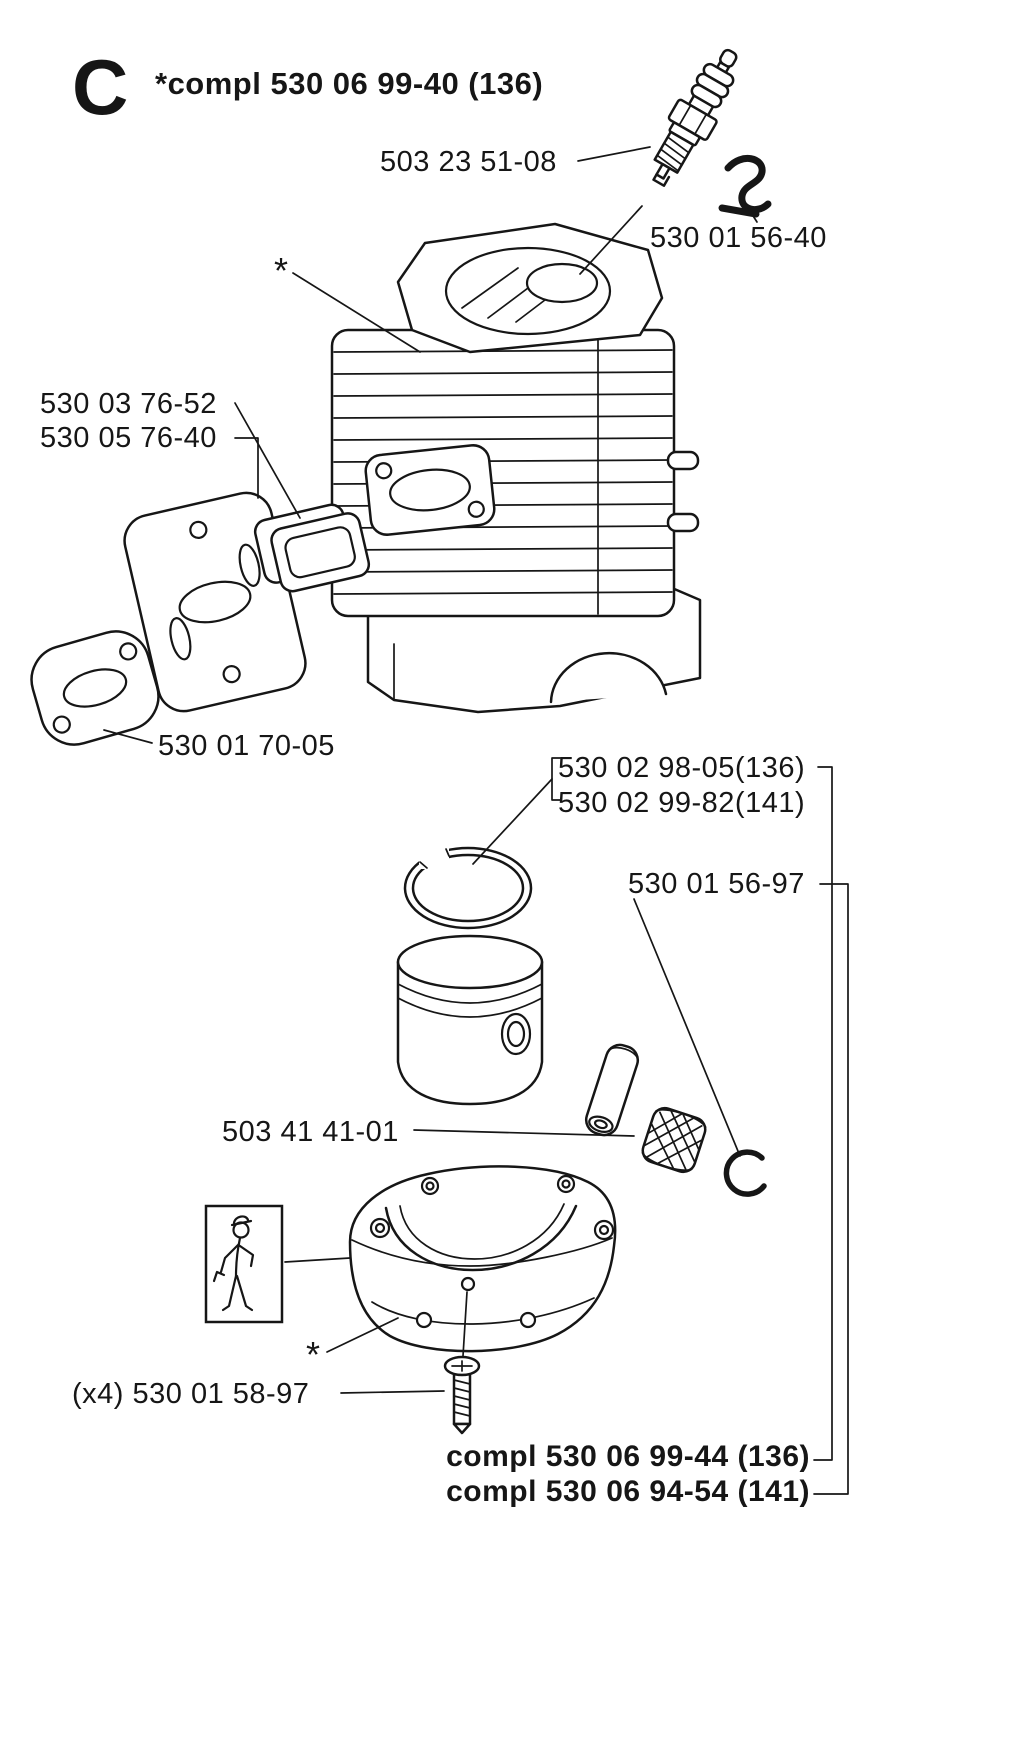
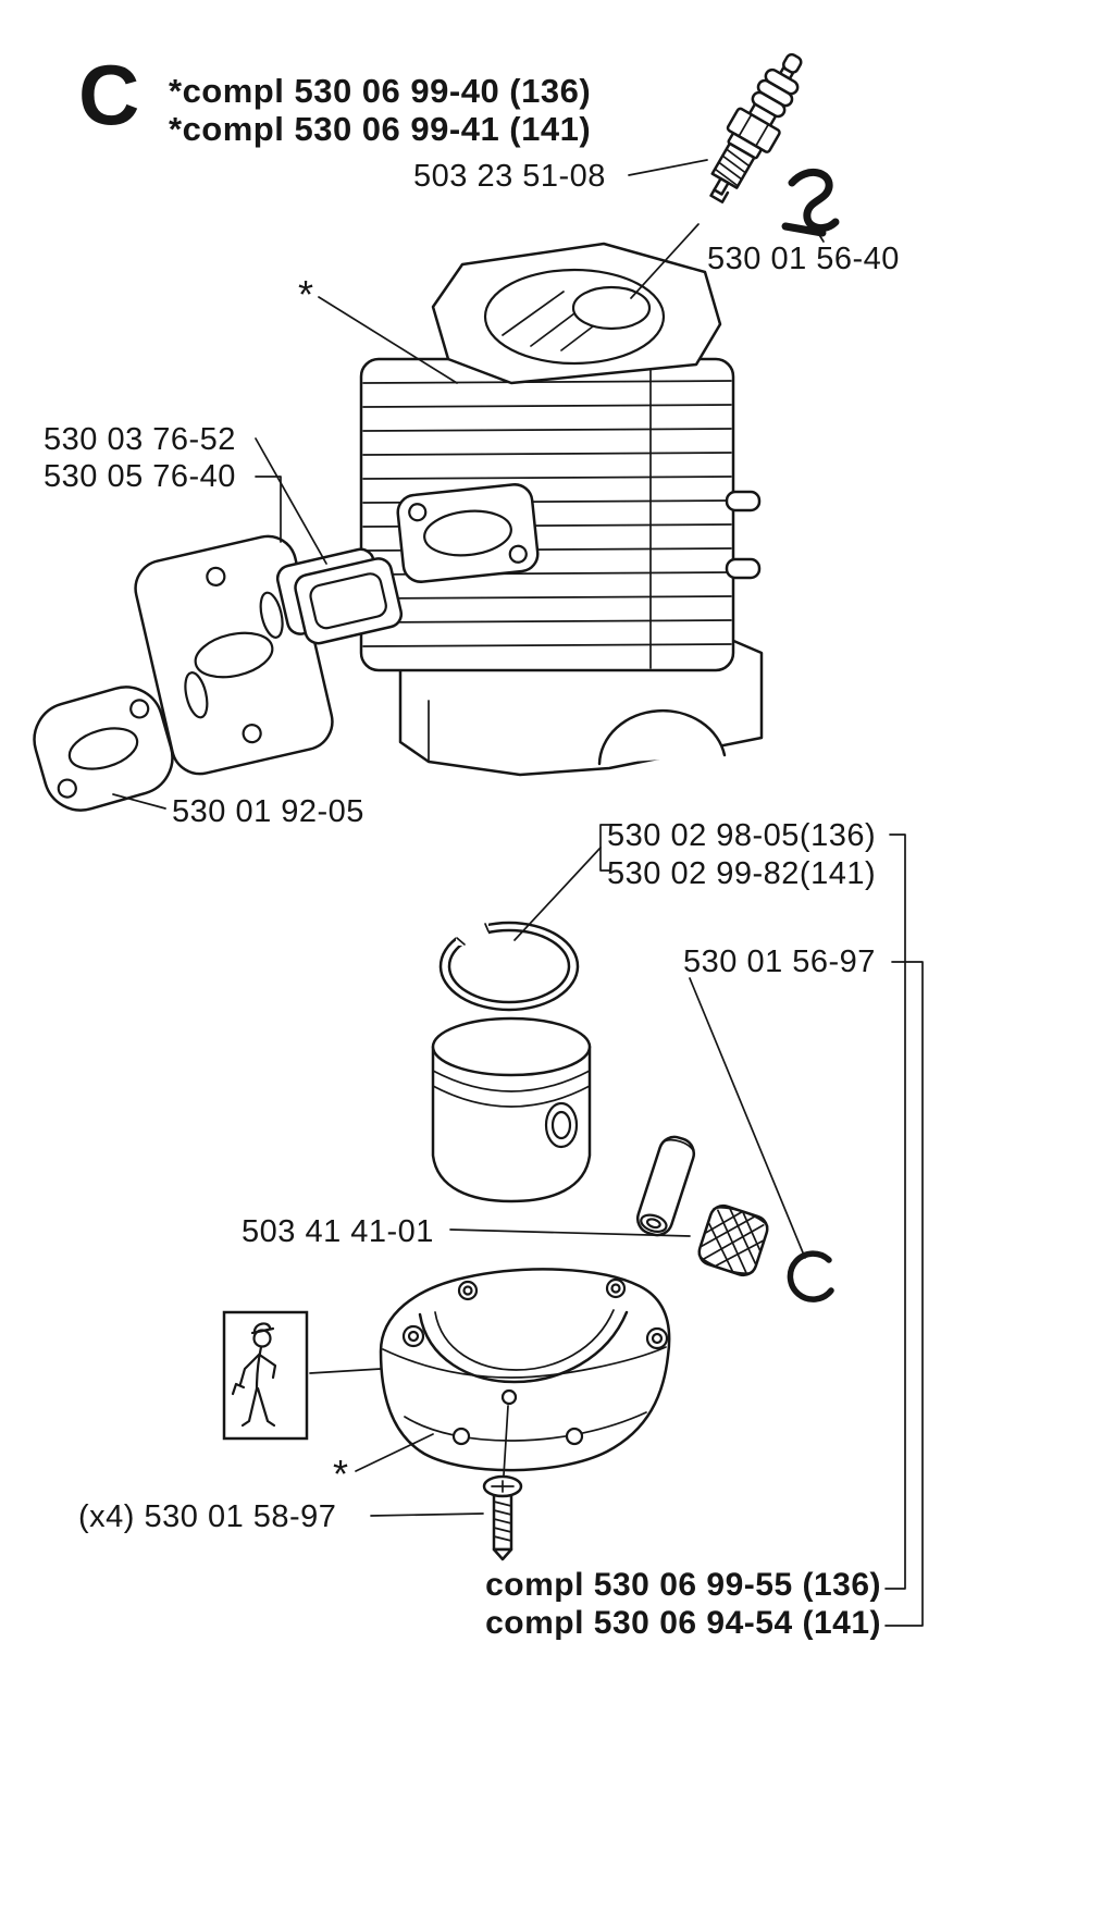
  C
  *compl 530 06 99-40 (136)
+ *compl 530 06 99-41 (141)
  503 23 51-08
  530 01 56-40
  *
  530 03 76-52
  530 05 76-40
- 530 01 70-05
+ 530 01 92-05
  530 02 98-05(136)
  530 02 99-82(141)
  530 01 56-97
  503 41 41-01
  *
  (x4) 530 01 58-97
- compl 530 06 99-44 (136)
+ compl 530 06 99-55 (136)
  compl 530 06 94-54 (141)
